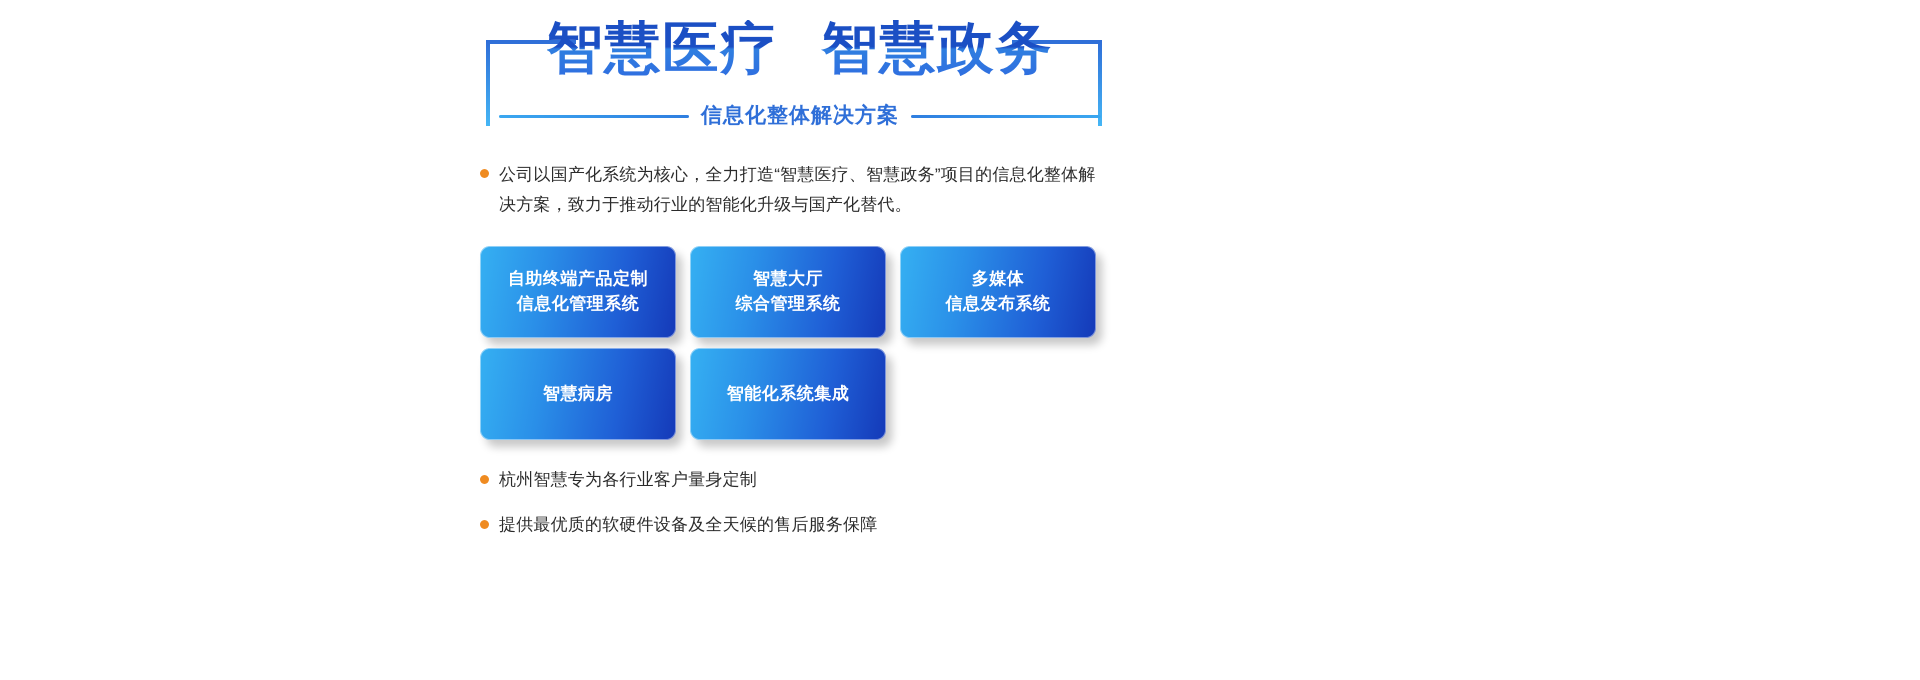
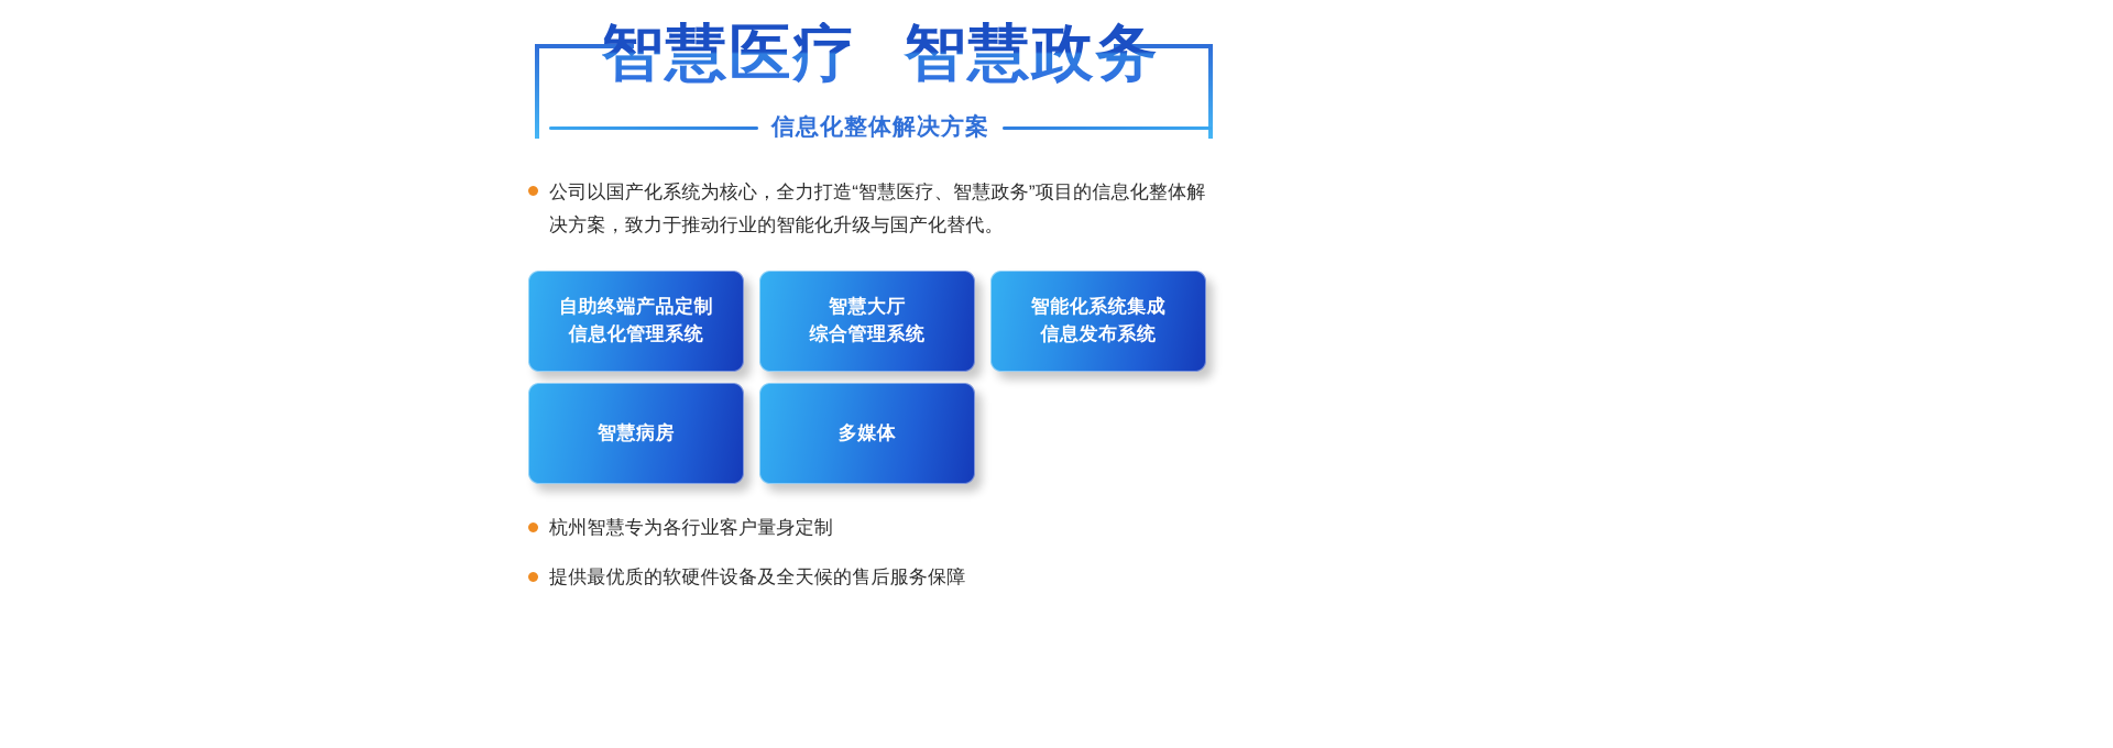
  智慧医疗 智慧政务
  信息化整体解决方案
  公司以国产化系统为核心，全力打造“智慧医疗、智慧政务”项目的信息化整体解决方案，致力于推动行业的智能化升级与国产化替代。
  自助终端产品定制
  信息化管理系统
  智慧大厅
  综合管理系统
- 多媒体
+ 智能化系统集成
  信息发布系统
  智慧病房
- 智能化系统集成
+ 多媒体
  杭州智慧专为各行业客户量身定制
  提供最优质的软硬件设备及全天候的售后服务保障
